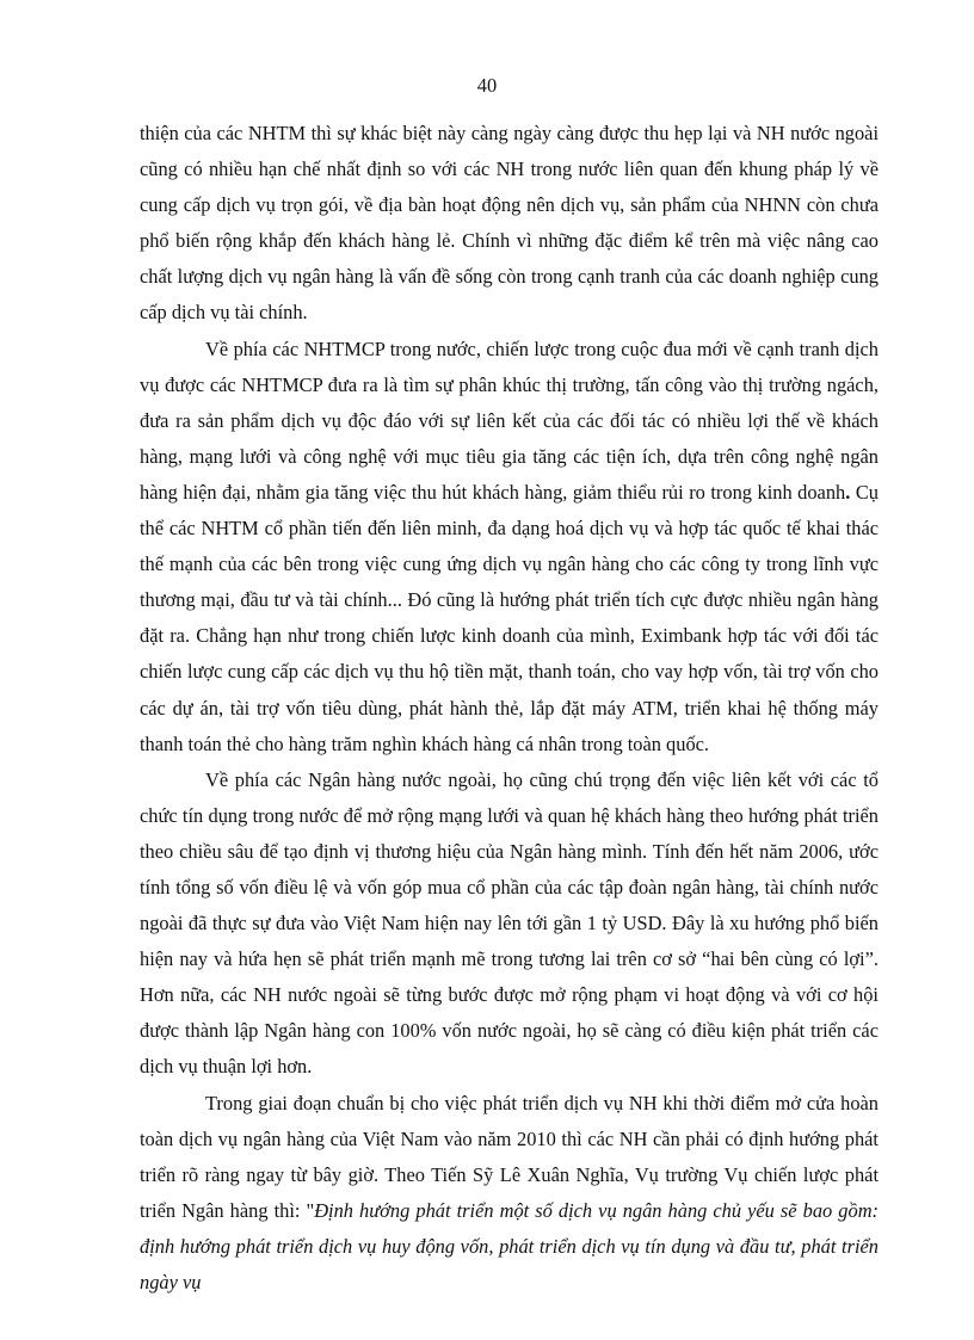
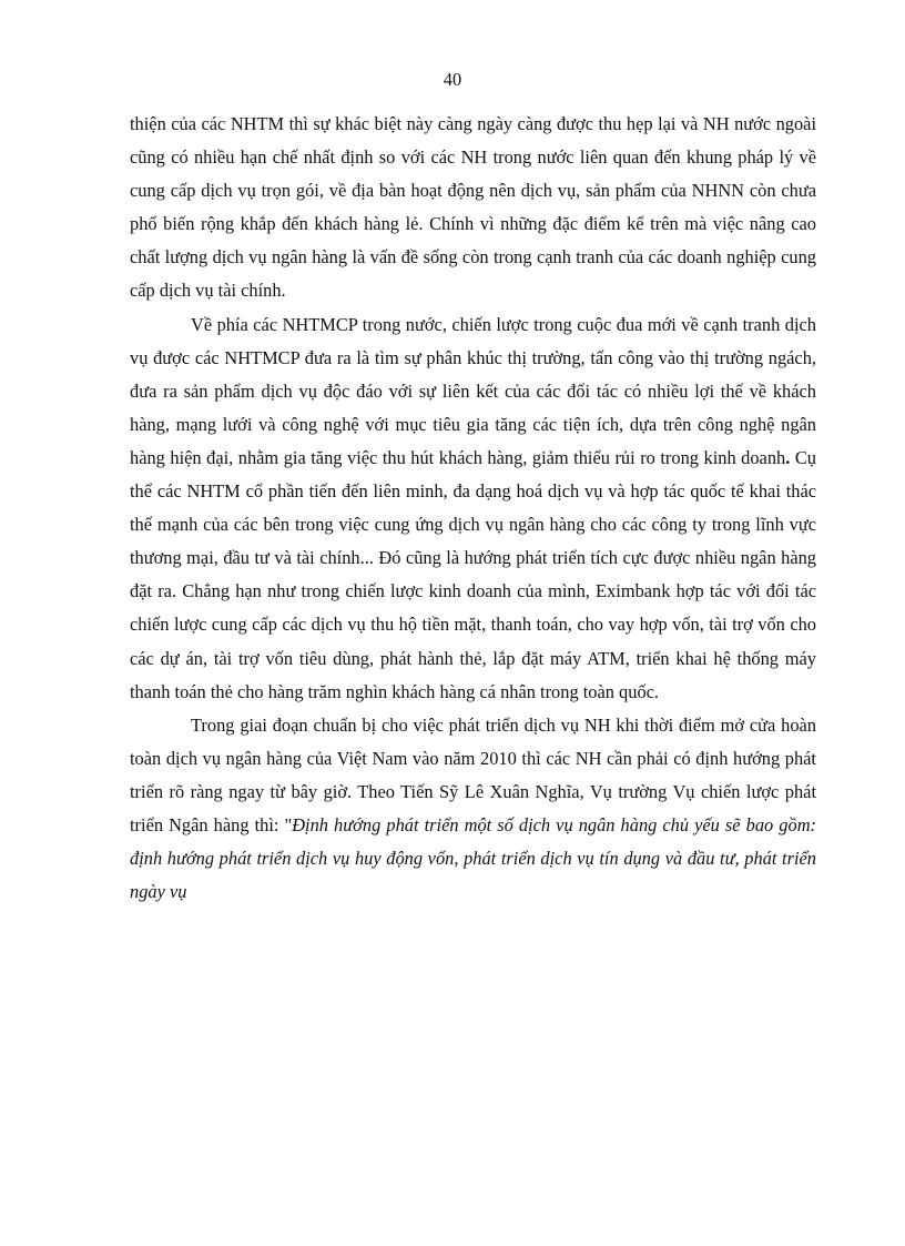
  40
  thiện của các NHTM thì sự khác biệt này càng ngày càng được thu hẹp lại và NH nước ngoài cũng có nhiều hạn chế nhất định so với các NH trong nước liên quan đến khung pháp lý về cung cấp dịch vụ trọn gói, về địa bàn hoạt động nên dịch vụ, sản phẩm của NHNN còn chưa phổ biến rộng khắp đến khách hàng lẻ. Chính vì những đặc điểm kể trên mà việc nâng cao chất lượng dịch vụ ngân hàng là vấn đề sống còn trong cạnh tranh của các doanh nghiệp cung cấp dịch vụ tài chính.
  Về phía các NHTMCP trong nước, chiến lược trong cuộc đua mới về cạnh tranh dịch vụ được các NHTMCP đưa ra là tìm sự phân khúc thị trường, tấn công vào thị trường ngách, đưa ra sản phẩm dịch vụ độc đáo với sự liên kết của các đối tác có nhiều lợi thế về khách hàng, mạng lưới và công nghệ với mục tiêu gia tăng các tiện ích, dựa trên công nghệ ngân hàng hiện đại, nhằm gia tăng việc thu hút khách hàng, giảm thiểu rủi ro trong kinh doanh. Cụ thể các NHTM cổ phần tiến đến liên minh, đa dạng hoá dịch vụ và hợp tác quốc tế khai thác thế mạnh của các bên trong việc cung ứng dịch vụ ngân hàng cho các công ty trong lĩnh vực thương mại, đầu tư và tài chính... Đó cũng là hướng phát triển tích cực được nhiều ngân hàng đặt ra. Chẳng hạn như trong chiến lược kinh doanh của mình, Eximbank hợp tác với đối tác chiến lược cung cấp các dịch vụ thu hộ tiền mặt, thanh toán, cho vay hợp vốn, tài trợ vốn cho các dự án, tài trợ vốn tiêu dùng, phát hành thẻ, lắp đặt máy ATM, triển khai hệ thống máy thanh toán thẻ cho hàng trăm nghìn khách hàng cá nhân trong toàn quốc.
- Về phía các Ngân hàng nước ngoài, họ cũng chú trọng đến việc liên kết với các tổ chức tín dụng trong nước để mở rộng mạng lưới và quan hệ khách hàng theo hướng phát triển theo chiều sâu để tạo định vị thương hiệu của Ngân hàng mình. Tính đến hết năm 2006, ước tính tổng số vốn điều lệ và vốn góp mua cổ phần của các tập đoàn ngân hàng, tài chính nước ngoài đã thực sự đưa vào Việt Nam hiện nay lên tới gần 1 tỷ USD. Đây là xu hướng phổ biến hiện nay và hứa hẹn sẽ phát triển mạnh mẽ trong tương lai trên cơ sở “hai bên cùng có lợi”. Hơn nữa, các NH nước ngoài sẽ từng bước được mở rộng phạm vi hoạt động và với cơ hội được thành lập Ngân hàng con 100% vốn nước ngoài, họ sẽ càng có điều kiện phát triển các dịch vụ thuận lợi hơn.
  Trong giai đoạn chuẩn bị cho việc phát triển dịch vụ NH khi thời điểm mở cửa hoàn toàn dịch vụ ngân hàng của Việt Nam vào năm 2010 thì các NH cần phải có định hướng phát triển rõ ràng ngay từ bây giờ. Theo Tiến Sỹ Lê Xuân Nghĩa, Vụ trường Vụ chiến lược phát triển Ngân hàng thì: "Định hướng phát triển một số dịch vụ ngân hàng chủ yếu sẽ bao gồm: định hướng phát triển dịch vụ huy động vốn, phát triển dịch vụ tín dụng và đầu tư, phát triển ngày vụ
